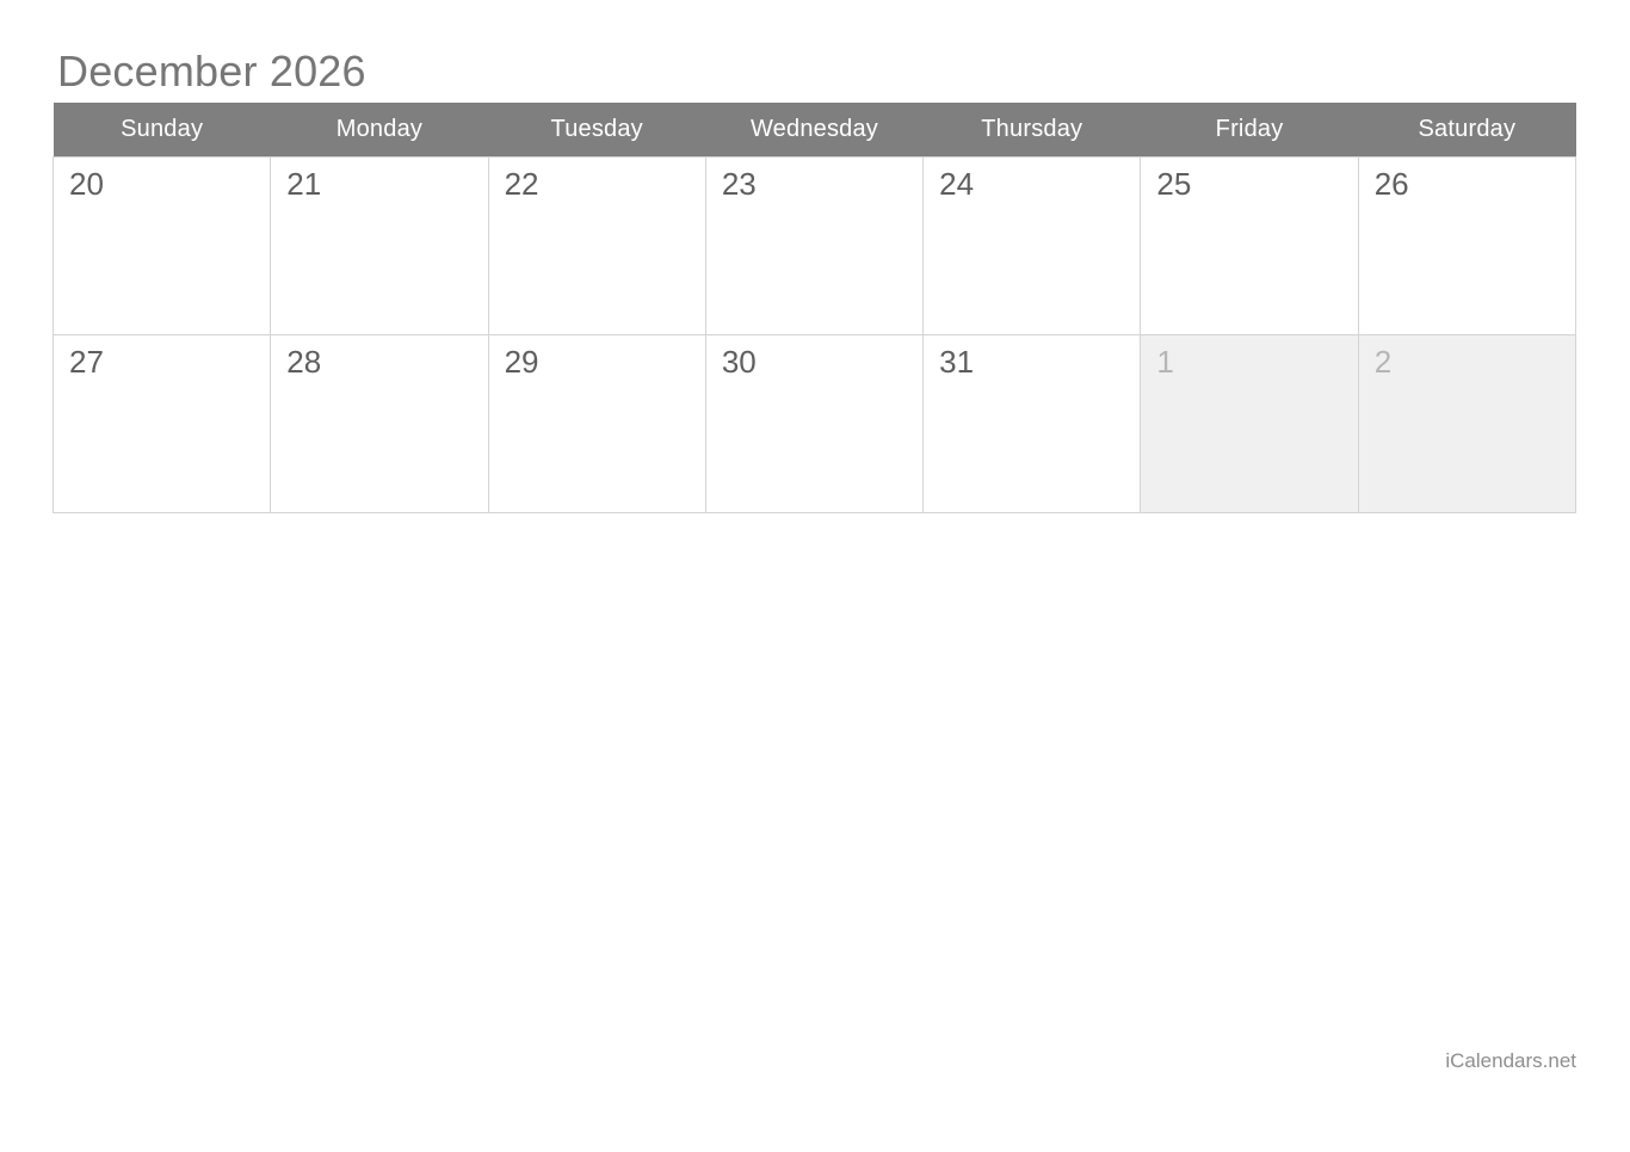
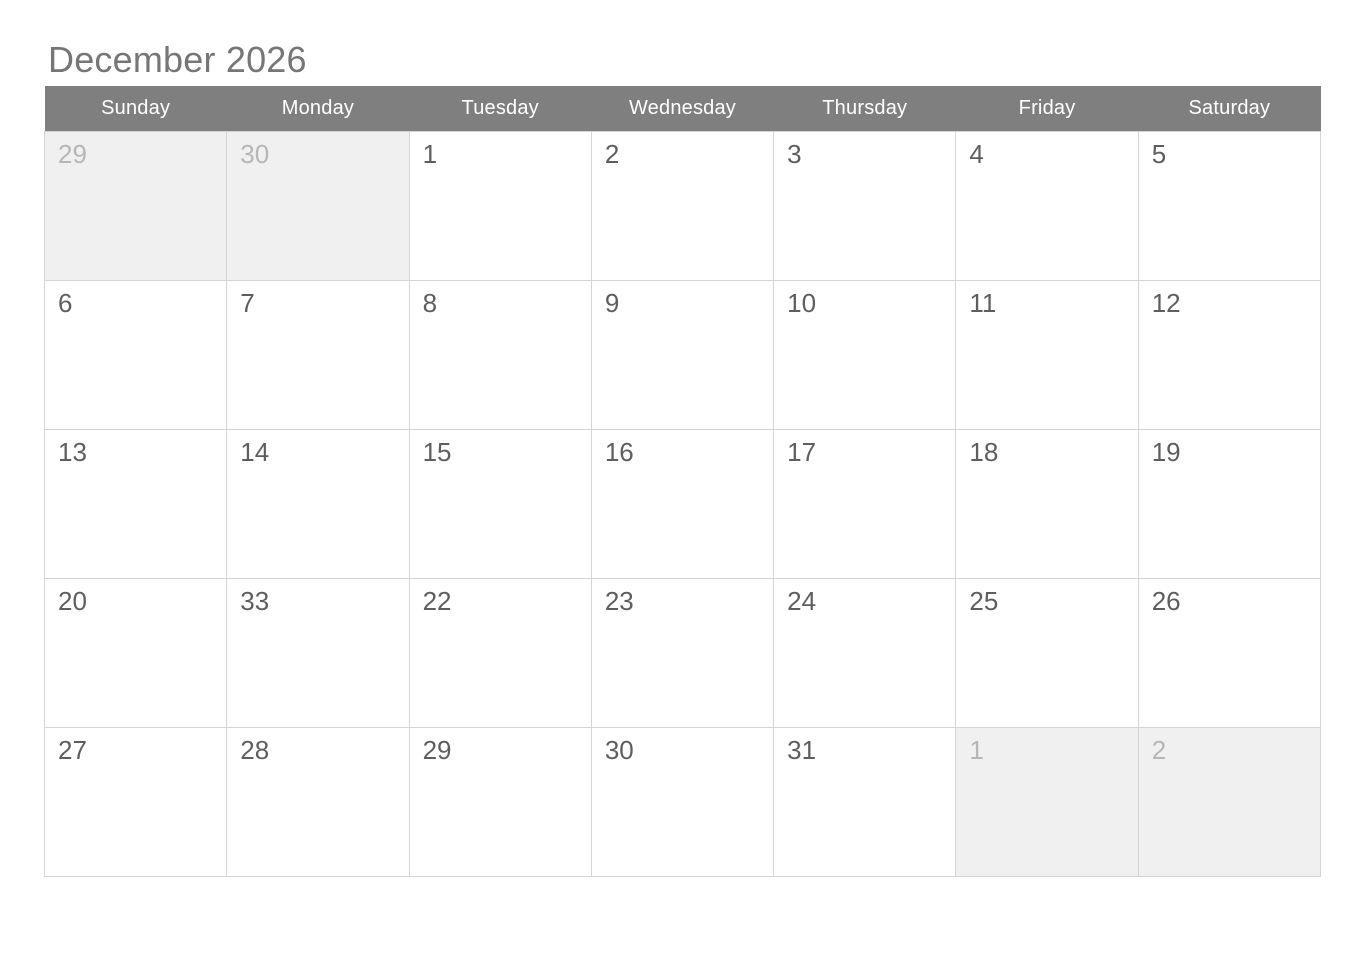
  December 2026
  Sunday	Monday	Tuesday	Wednesday	Thursday	Friday	Saturday
+ 29	30	1	2	3	4	5
+ 6	7	8	9	10	11	12
+ 13	14	15	16	17	18	19
- 20	21	22	23	24	25	26
+ 20	33	22	23	24	25	26
  27	28	29	30	31	1	2
- iCalendars.net
